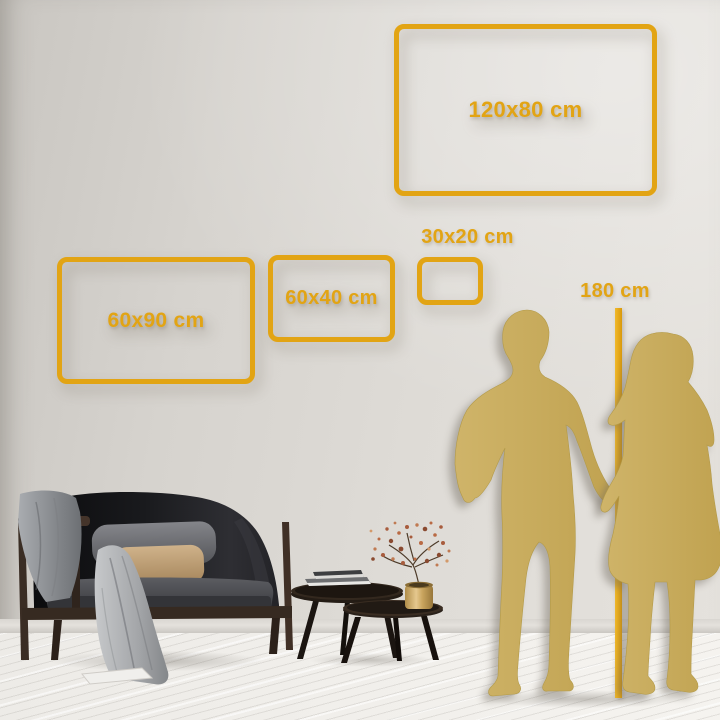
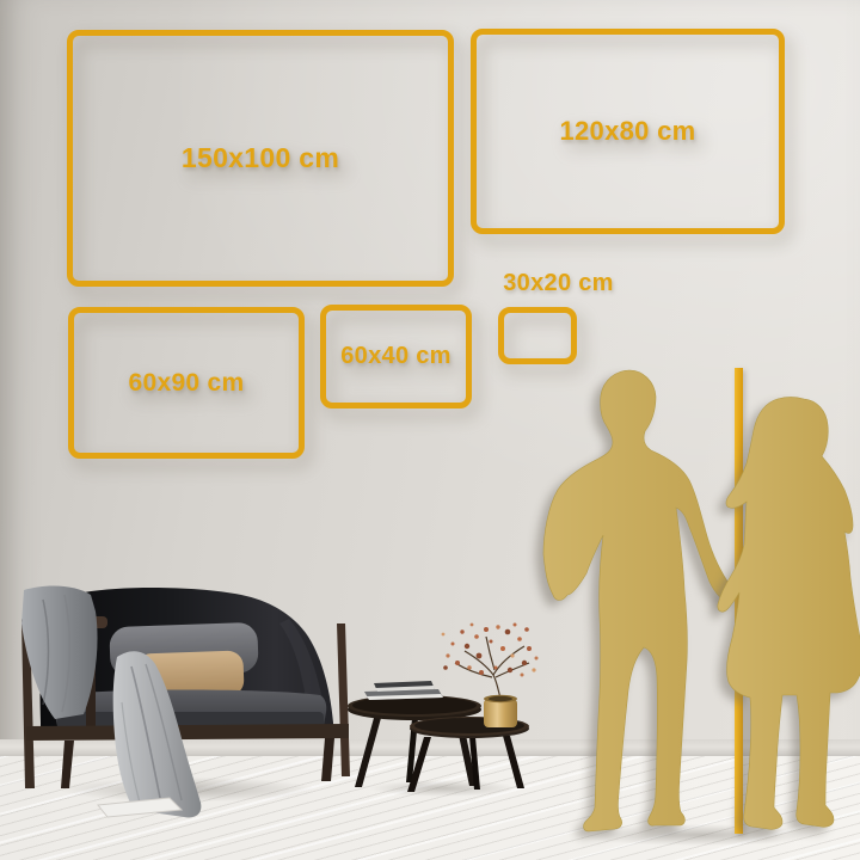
+ 150x100 cm
  120x80 cm
  60x90 cm
  60x40 cm
  30x20 cm
- 180 cm
